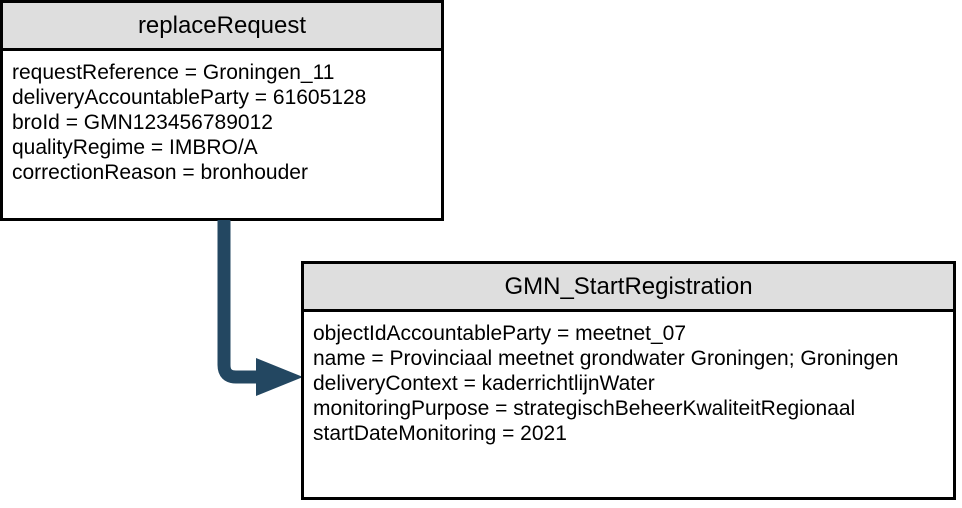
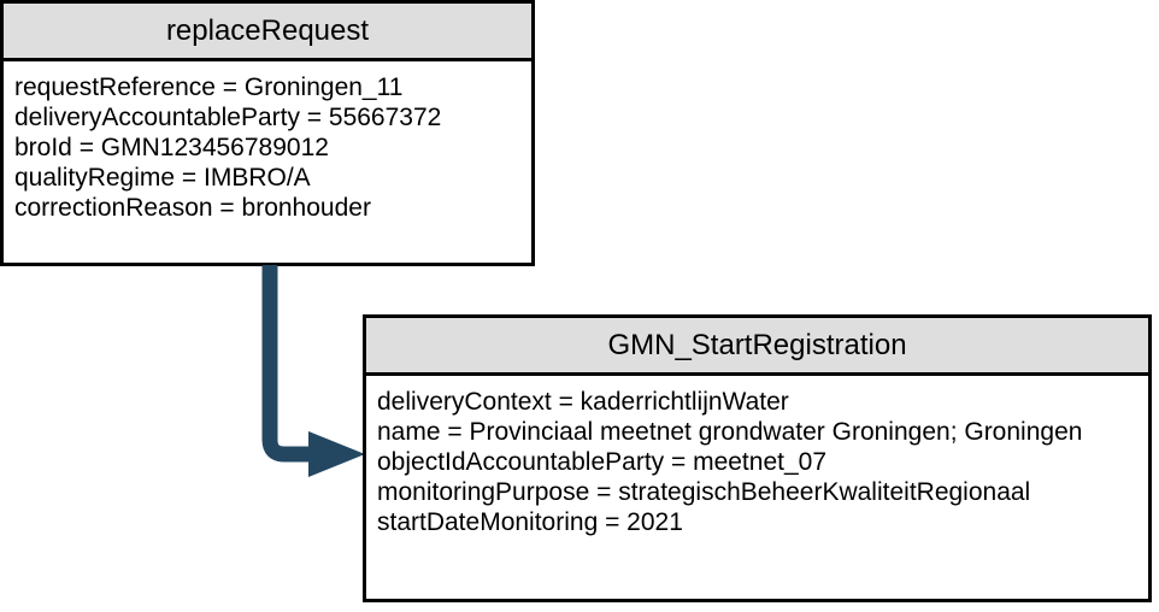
  replaceRequest
  requestReference = Groningen_11
- deliveryAccountableParty = 61605128
+ deliveryAccountableParty = 55667372
  broId = GMN123456789012
  qualityRegime = IMBRO/A
  correctionReason = bronhouder
  GMN_StartRegistration
- objectIdAccountableParty = meetnet_07
+ deliveryContext = kaderrichtlijnWater
  name = Provinciaal meetnet grondwater Groningen; Groningen
- deliveryContext = kaderrichtlijnWater
+ objectIdAccountableParty = meetnet_07
  monitoringPurpose = strategischBeheerKwaliteitRegionaal
  startDateMonitoring = 2021
